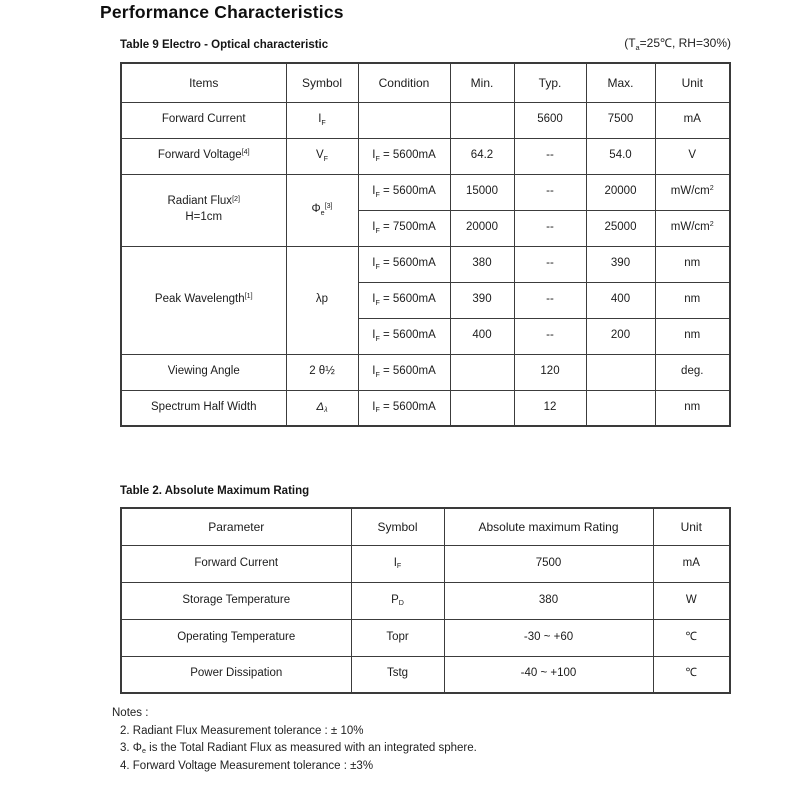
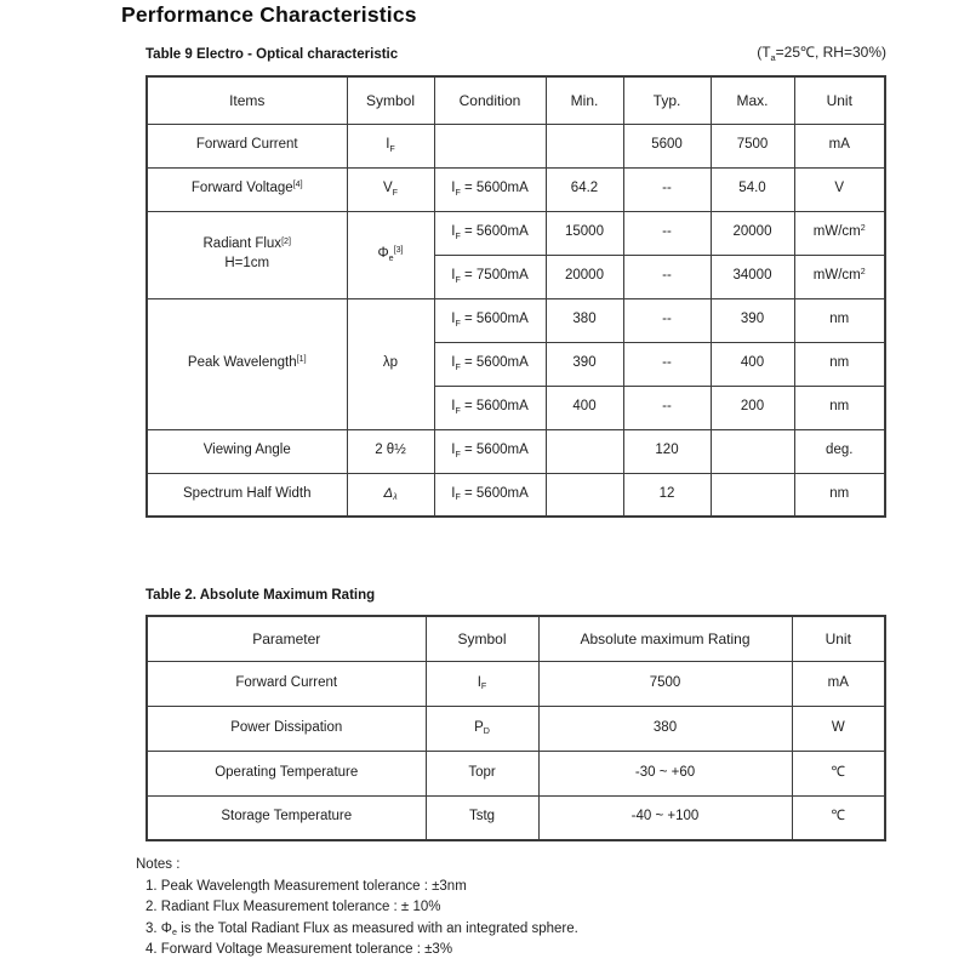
  Performance Characteristics
  Table 9 Electro - Optical characteristic
  (Ta=25℃, RH=30%)
  Items	Symbol	Condition	Min.	Typ.	Max.	Unit
  Forward Current	IF			5600	7500	mA
  Forward Voltage[4]	VF	IF = 5600mA	64.2	--	54.0	V
  Radiant Flux[2]H=1cm	Φe[3]	IF = 5600mA	15000	--	20000	mW/cm2
- IF = 7500mA	20000	--	25000	mW/cm2
+ IF = 7500mA	20000	--	34000	mW/cm2
  Peak Wavelength[1]	λp	IF = 5600mA	380	--	390	nm
  IF = 5600mA	390	--	400	nm
  IF = 5600mA	400	--	200	nm
  Viewing Angle	2 θ½	IF = 5600mA		120		deg.
  Spectrum Half Width	Δλ	IF = 5600mA		12		nm
  Table 2. Absolute Maximum Rating
  Parameter	Symbol	Absolute maximum Rating	Unit
  Forward Current	IF	7500	mA
- Storage Temperature	PD	380	W
+ Power Dissipation	PD	380	W
  Operating Temperature	Topr	-30 ~ +60	℃
- Power Dissipation	Tstg	-40 ~ +100	℃
+ Storage Temperature	Tstg	-40 ~ +100	℃
  Notes :
+ 1. Peak Wavelength Measurement tolerance : ±3nm
  2. Radiant Flux Measurement tolerance : ± 10%
  3. Φe is the Total Radiant Flux as measured with an integrated sphere.
  4. Forward Voltage Measurement tolerance : ±3%
